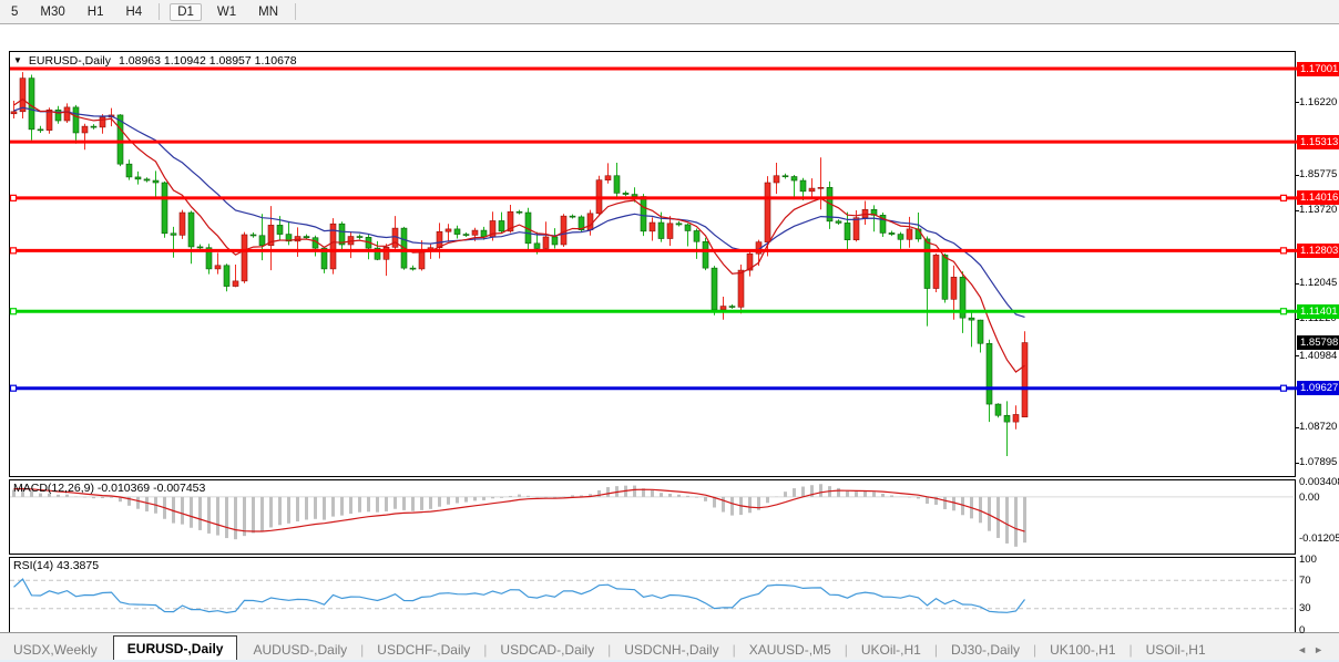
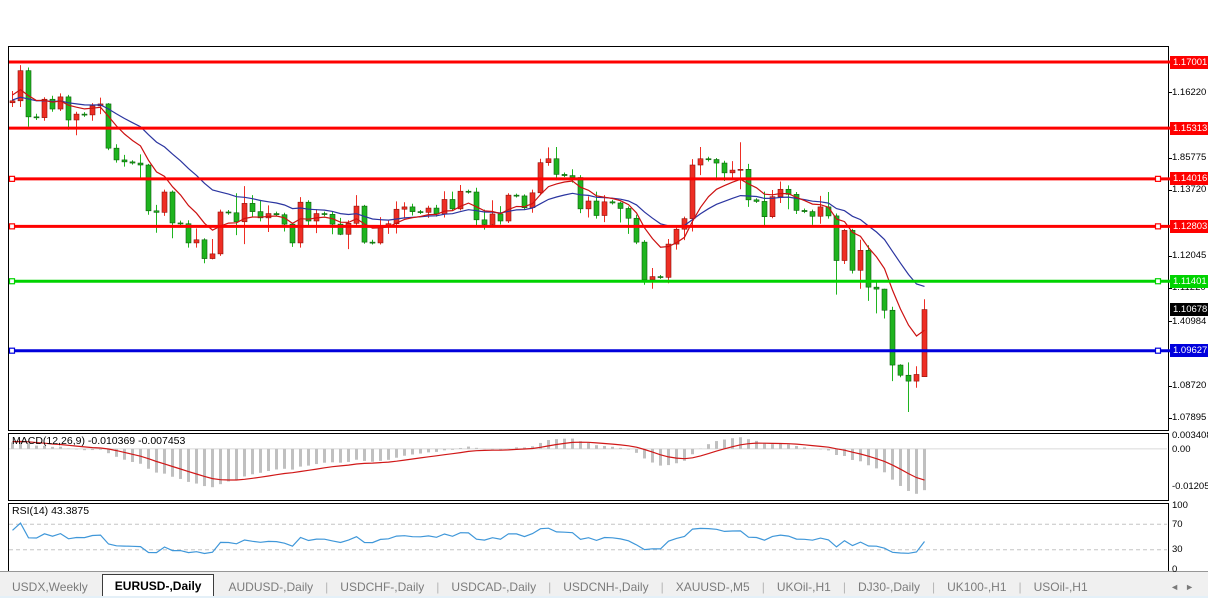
- 5
- M30
- H1
- H4
- D1
- W1
- MN
- ▼ EURUSD-,Daily 1.08963 1.10942 1.08957 1.10678
  MACD(12,26,9) -0.010369 -0.007453
  RSI(14) 43.3875
  1.16220
  1.85775
  1.13720
  1.12045
  1.11220
  1.40984
  1.08720
  1.07895
  1.17001
  1.15313
  1.14016
  1.12803
  1.11401
  1.09627
- 1.85798
+ 1.10678
  0.00340
  0.00
  -0.01205
  100
  70
  30
  0
  USDX,Weekly
  EURUSD-,Daily
  AUDUSD-,Daily
  |
  USDCHF-,Daily
  |
  USDCAD-,Daily
  |
  USDCNH-,Daily
  |
  XAUUSD-,M5
  |
  UKOil-,H1
  |
  DJ30-,Daily
  |
  UK100-,H1
  |
  USOil-,H1
  ◄►
